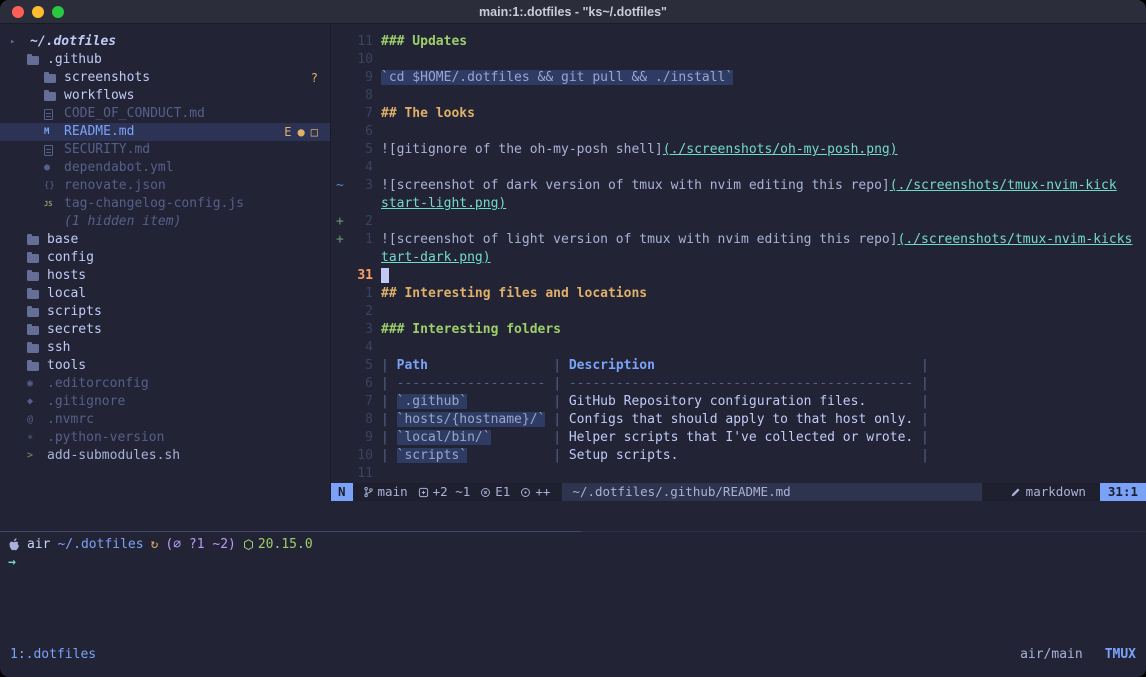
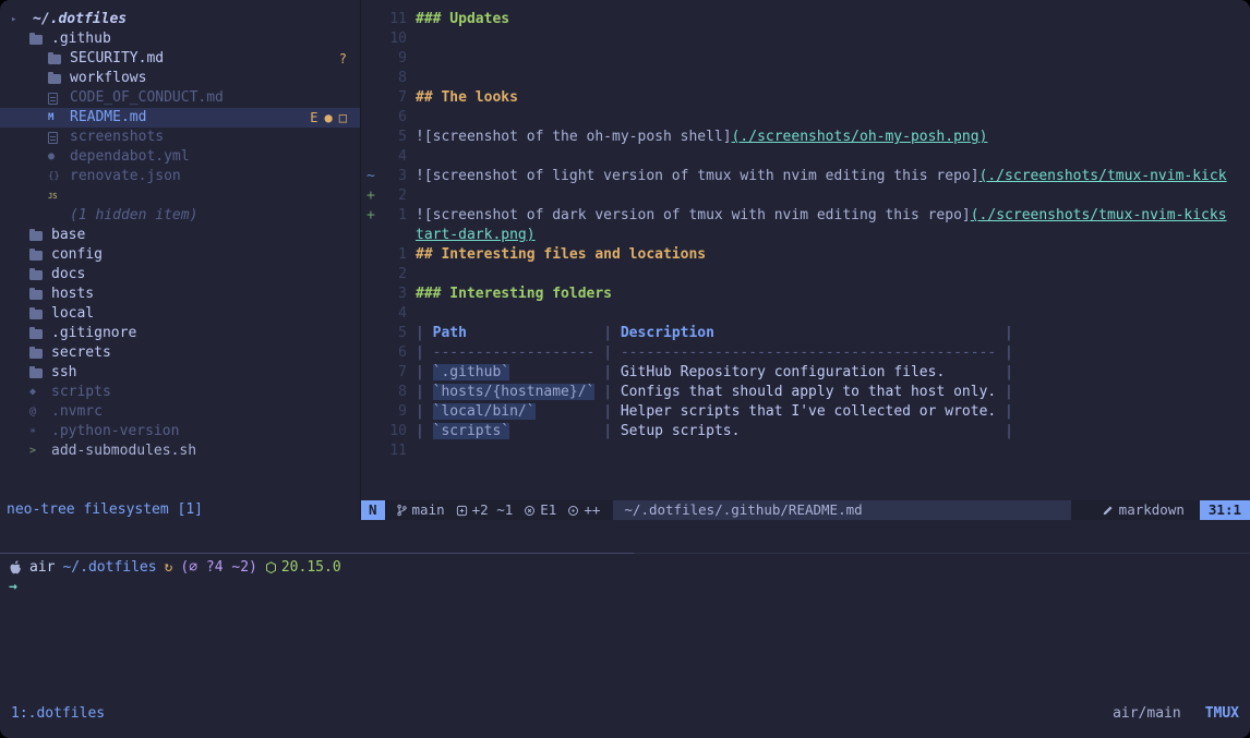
- main:1:.dotfiles - "ks~/.dotfiles"
  ▸
  ~/.dotfiles
  .github
- screenshots
+ SECURITY.md
  ?
  workflows
  CODE_OF_CONDUCT.md
  M
  README.md
  E
  ●
  □
- SECURITY.md
+ screenshots
  ●
  dependabot.yml
  {}
  renovate.json
  JS
- tag-changelog-config.js
  (1 hidden item)
  base
  config
+ docs
  hosts
  local
- scripts
+ .gitignore
  secrets
  ssh
- tools
- ◉
- .editorconfig
  ◆
- .gitignore
+ scripts
  @
  .nvmrc
  ∗
  .python-version
  >
  add-submodules.sh
+ neo-tree filesystem [1]
  11
  ### Updates
  10
  9
- `cd $HOME/.dotfiles && git pull && ./install`
  8
  7
  ## The looks
  6
  5
- ![gitignore of the oh-my-posh shell](./screenshots/oh-my-posh.png)
+ ![screenshot of the oh-my-posh shell](./screenshots/oh-my-posh.png)
  4
  ~
  3
- ![screenshot of dark version of tmux with nvim editing this repo](./screenshots/tmux-nvim-kick
+ ![screenshot of light version of tmux with nvim editing this repo](./screenshots/tmux-nvim-kick
- start-light.png)
  +
  2
  +
  1
- ![screenshot of light version of tmux with nvim editing this repo](./screenshots/tmux-nvim-kicks
+ ![screenshot of dark version of tmux with nvim editing this repo](./screenshots/tmux-nvim-kicks
  tart-dark.png)
- 31
  1
  ## Interesting files and locations
  2
  3
  ### Interesting folders
  4
  5
  | Path | Description |
  6
  | ------------------- | -------------------------------------------- |
  7
  | `.github` | GitHub Repository configuration files. |
  8
  | `hosts/{hostname}/` | Configs that should apply to that host only. |
  9
  | `local/bin/` | Helper scripts that I've collected or wrote. |
  10
  | `scripts` | Setup scripts. |
  11
  N
  main
  +2 ~1
  E1
  ++
  ~/.dotfiles/.github/README.md
  markdown
  31:1
  air
  ~/.dotfiles
  ↻
- (∅ ?1 ~2)
+ (∅ ?4 ~2)
  20.15.0
  →
  1:.dotfiles
  air/main
  TMUX
